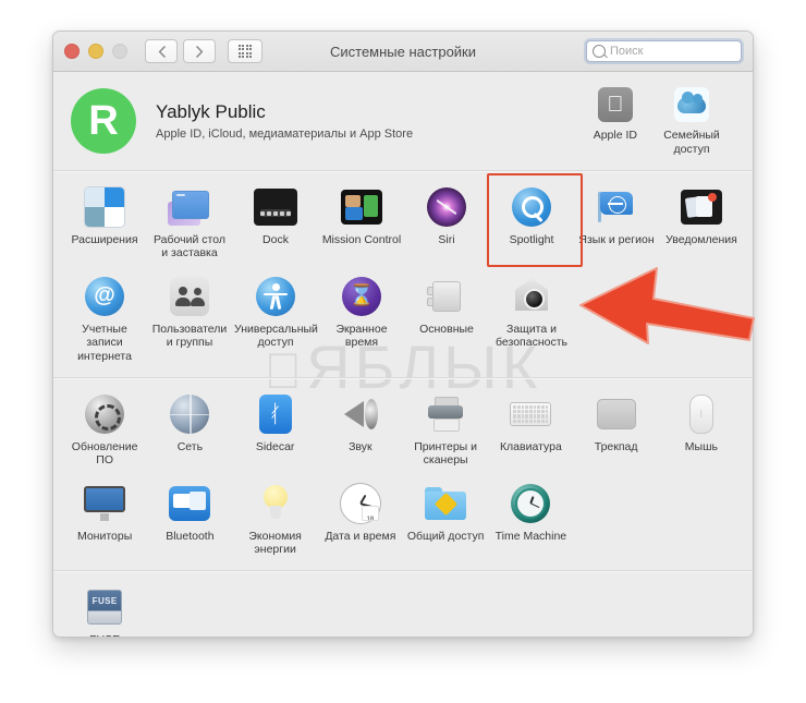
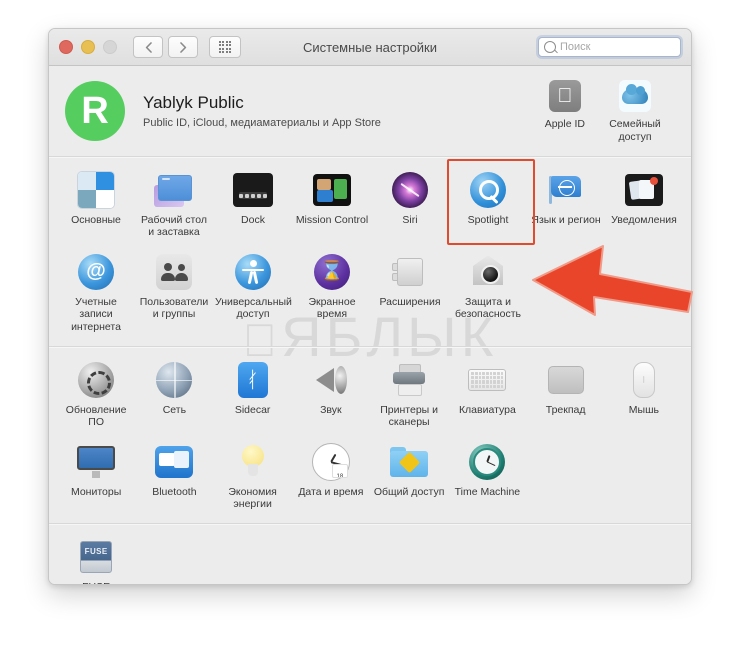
  Системные настройки
  Поиск
  ЯБЛЫК
  Yablyk Public
- Apple ID, iCloud, медиаматериалы и App Store
+ Public ID, iCloud, медиаматериалы и App Store
  
  Apple ID
  Семейный доступ
- Расширения
+ Основные
  Рабочий стол и заставка
  Dock
  Mission Control
  Siri
  Spotlight
  Язык и регион
  Уведомления
  @
  Учетные записи интернета
  Пользователи и группы
  Универсальный доступ
  ⌛
  Экранное время
- Основные
+ Расширения
  Защита и безопасность
  Обновление ПО
  Сеть
  ᚰ
  Sidecar
  Звук
  Принтеры и сканеры
  Клавиатура
  Трекпад
  Мышь
  Мониторы
  Bluetooth
  Экономия энергии
  Дата и время
  Общий доступ
  Time Machine
  FUSE
